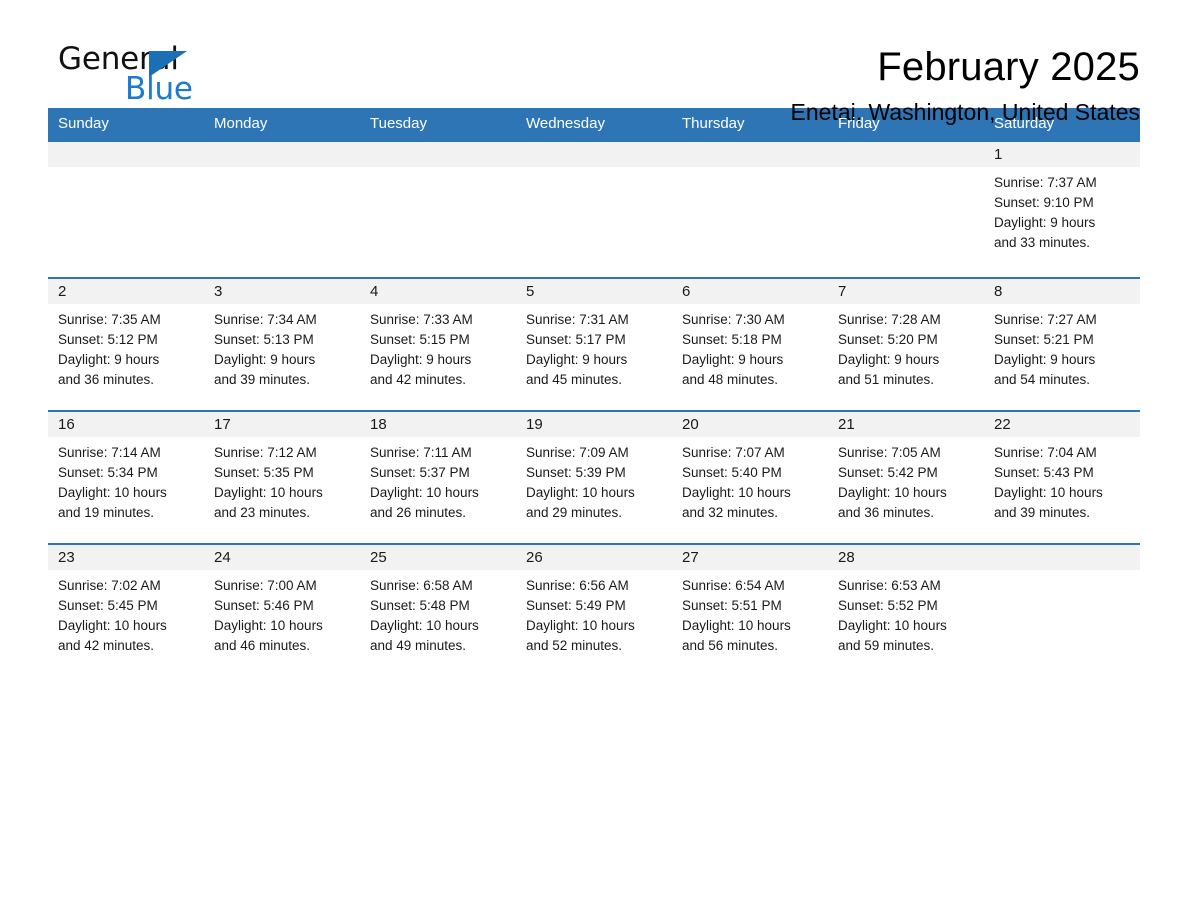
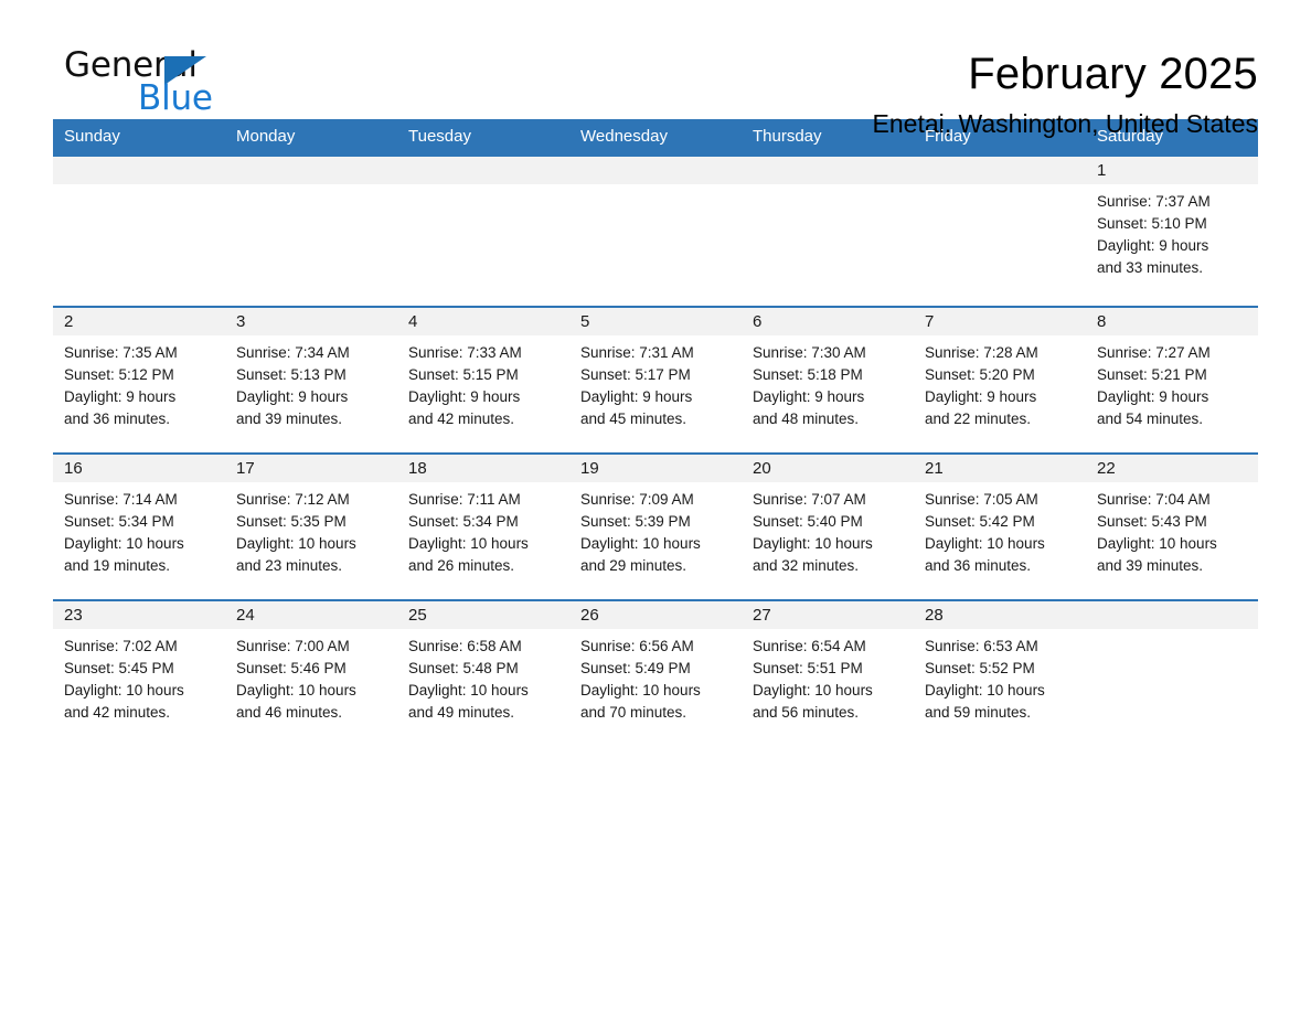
  General
  Blue
  February 2025
  Enetai, Washington, United States
  Sunday	Monday	Tuesday	Wednesday	Thursday	Friday	Saturday
- 						1Sunrise: 7:37 AMSunset: 9:10 PMDaylight: 9 hoursand 33 minutes.
+ 						1Sunrise: 7:37 AMSunset: 5:10 PMDaylight: 9 hoursand 33 minutes.
- 2Sunrise: 7:35 AMSunset: 5:12 PMDaylight: 9 hoursand 36 minutes.	3Sunrise: 7:34 AMSunset: 5:13 PMDaylight: 9 hoursand 39 minutes.	4Sunrise: 7:33 AMSunset: 5:15 PMDaylight: 9 hoursand 42 minutes.	5Sunrise: 7:31 AMSunset: 5:17 PMDaylight: 9 hoursand 45 minutes.	6Sunrise: 7:30 AMSunset: 5:18 PMDaylight: 9 hoursand 48 minutes.	7Sunrise: 7:28 AMSunset: 5:20 PMDaylight: 9 hoursand 51 minutes.	8Sunrise: 7:27 AMSunset: 5:21 PMDaylight: 9 hoursand 54 minutes.
+ 2Sunrise: 7:35 AMSunset: 5:12 PMDaylight: 9 hoursand 36 minutes.	3Sunrise: 7:34 AMSunset: 5:13 PMDaylight: 9 hoursand 39 minutes.	4Sunrise: 7:33 AMSunset: 5:15 PMDaylight: 9 hoursand 42 minutes.	5Sunrise: 7:31 AMSunset: 5:17 PMDaylight: 9 hoursand 45 minutes.	6Sunrise: 7:30 AMSunset: 5:18 PMDaylight: 9 hoursand 48 minutes.	7Sunrise: 7:28 AMSunset: 5:20 PMDaylight: 9 hoursand 22 minutes.	8Sunrise: 7:27 AMSunset: 5:21 PMDaylight: 9 hoursand 54 minutes.
- 16Sunrise: 7:14 AMSunset: 5:34 PMDaylight: 10 hoursand 19 minutes.	17Sunrise: 7:12 AMSunset: 5:35 PMDaylight: 10 hoursand 23 minutes.	18Sunrise: 7:11 AMSunset: 5:37 PMDaylight: 10 hoursand 26 minutes.	19Sunrise: 7:09 AMSunset: 5:39 PMDaylight: 10 hoursand 29 minutes.	20Sunrise: 7:07 AMSunset: 5:40 PMDaylight: 10 hoursand 32 minutes.	21Sunrise: 7:05 AMSunset: 5:42 PMDaylight: 10 hoursand 36 minutes.	22Sunrise: 7:04 AMSunset: 5:43 PMDaylight: 10 hoursand 39 minutes.
+ 16Sunrise: 7:14 AMSunset: 5:34 PMDaylight: 10 hoursand 19 minutes.	17Sunrise: 7:12 AMSunset: 5:35 PMDaylight: 10 hoursand 23 minutes.	18Sunrise: 7:11 AMSunset: 5:34 PMDaylight: 10 hoursand 26 minutes.	19Sunrise: 7:09 AMSunset: 5:39 PMDaylight: 10 hoursand 29 minutes.	20Sunrise: 7:07 AMSunset: 5:40 PMDaylight: 10 hoursand 32 minutes.	21Sunrise: 7:05 AMSunset: 5:42 PMDaylight: 10 hoursand 36 minutes.	22Sunrise: 7:04 AMSunset: 5:43 PMDaylight: 10 hoursand 39 minutes.
- 23Sunrise: 7:02 AMSunset: 5:45 PMDaylight: 10 hoursand 42 minutes.	24Sunrise: 7:00 AMSunset: 5:46 PMDaylight: 10 hoursand 46 minutes.	25Sunrise: 6:58 AMSunset: 5:48 PMDaylight: 10 hoursand 49 minutes.	26Sunrise: 6:56 AMSunset: 5:49 PMDaylight: 10 hoursand 52 minutes.	27Sunrise: 6:54 AMSunset: 5:51 PMDaylight: 10 hoursand 56 minutes.	28Sunrise: 6:53 AMSunset: 5:52 PMDaylight: 10 hoursand 59 minutes.
+ 23Sunrise: 7:02 AMSunset: 5:45 PMDaylight: 10 hoursand 42 minutes.	24Sunrise: 7:00 AMSunset: 5:46 PMDaylight: 10 hoursand 46 minutes.	25Sunrise: 6:58 AMSunset: 5:48 PMDaylight: 10 hoursand 49 minutes.	26Sunrise: 6:56 AMSunset: 5:49 PMDaylight: 10 hoursand 70 minutes.	27Sunrise: 6:54 AMSunset: 5:51 PMDaylight: 10 hoursand 56 minutes.	28Sunrise: 6:53 AMSunset: 5:52 PMDaylight: 10 hoursand 59 minutes.
